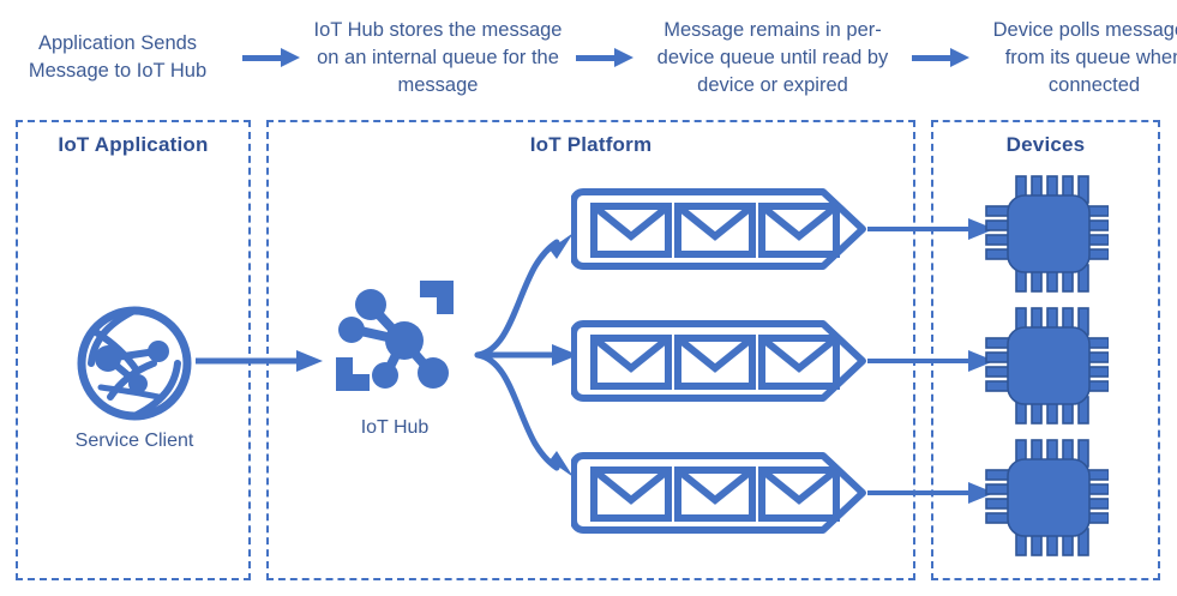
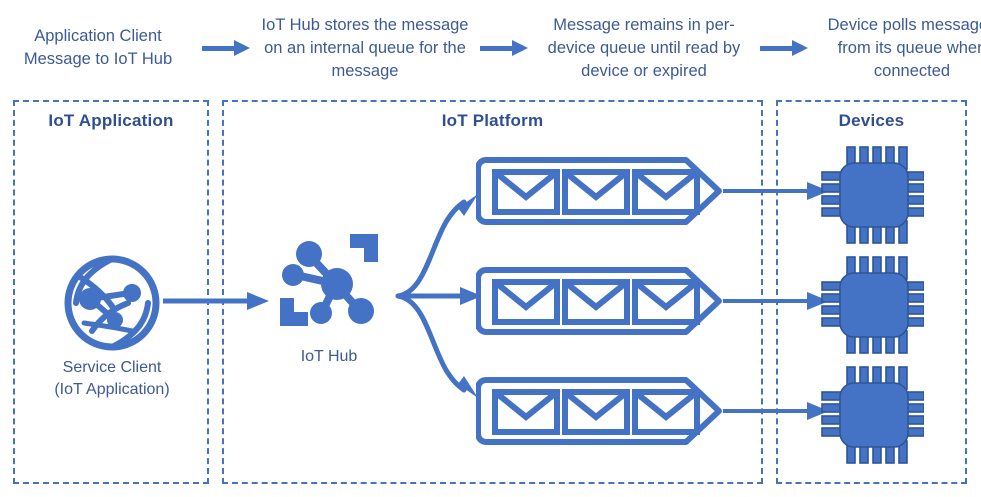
- Application Sends Message to IoT Hub
+ Application Client Message to IoT Hub
  IoT Hub stores the message on an internal queue for the message
  Message remains in per-device queue until read by device or expired
  Device polls messag from its queue whe connected
  IoT Application
  IoT Platform
  Devices
  Service Client
+ (IoT Application)
  IoT Hub
